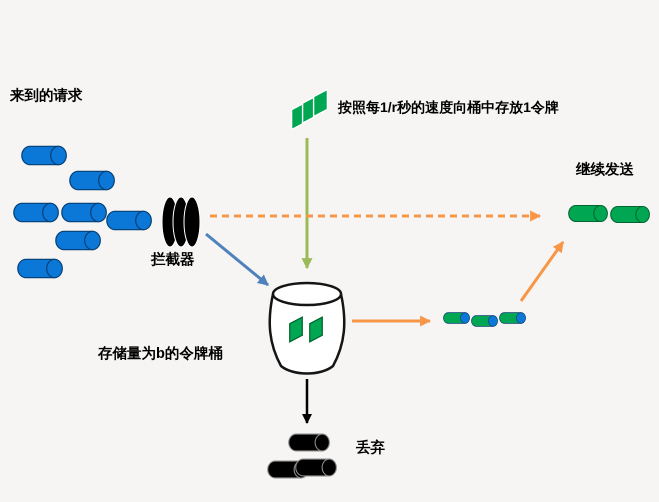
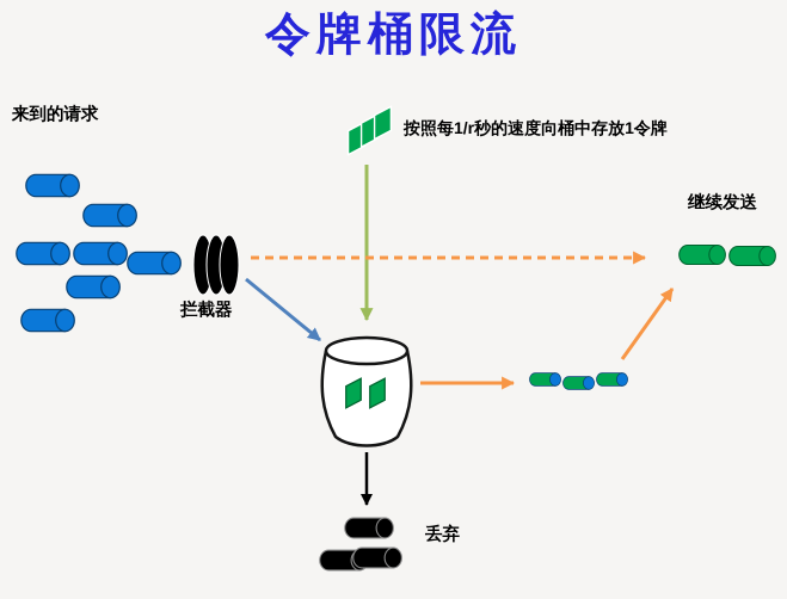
+ 令牌桶限流
  来到的请求
  按照每1/r秒的速度向桶中存放1令牌
  继续发送
  拦截器
- 存储量为b的令牌桶
  丢弃
